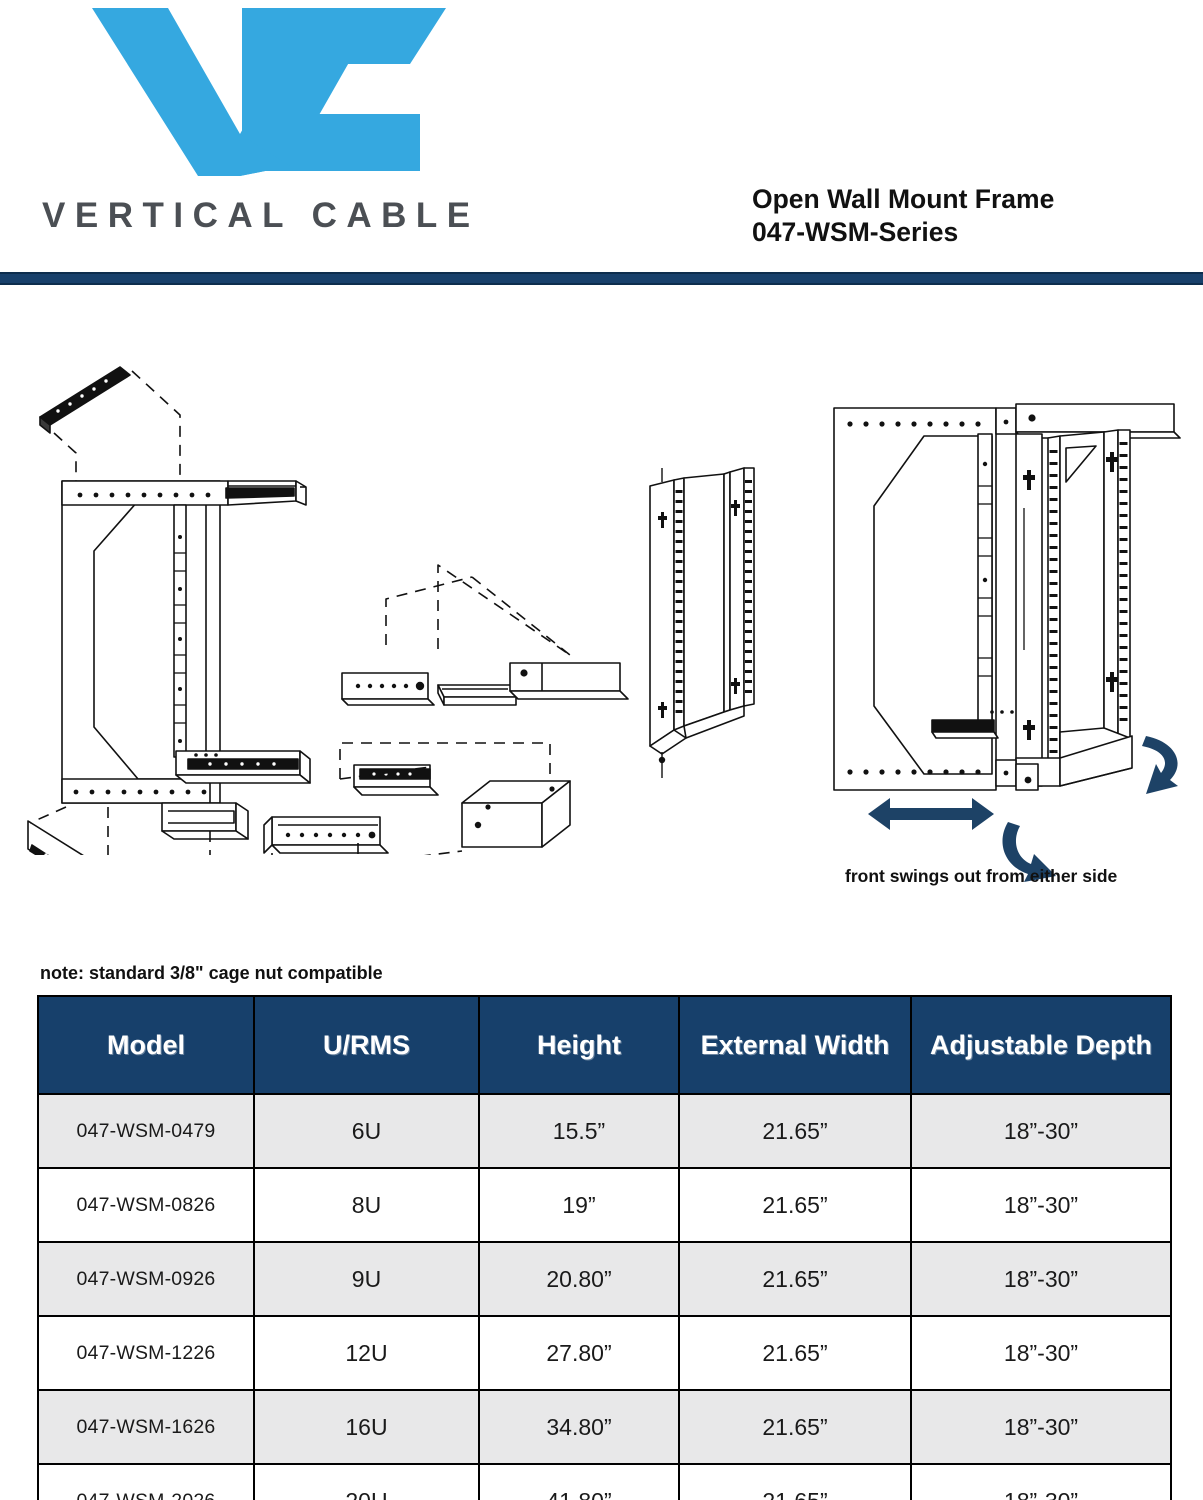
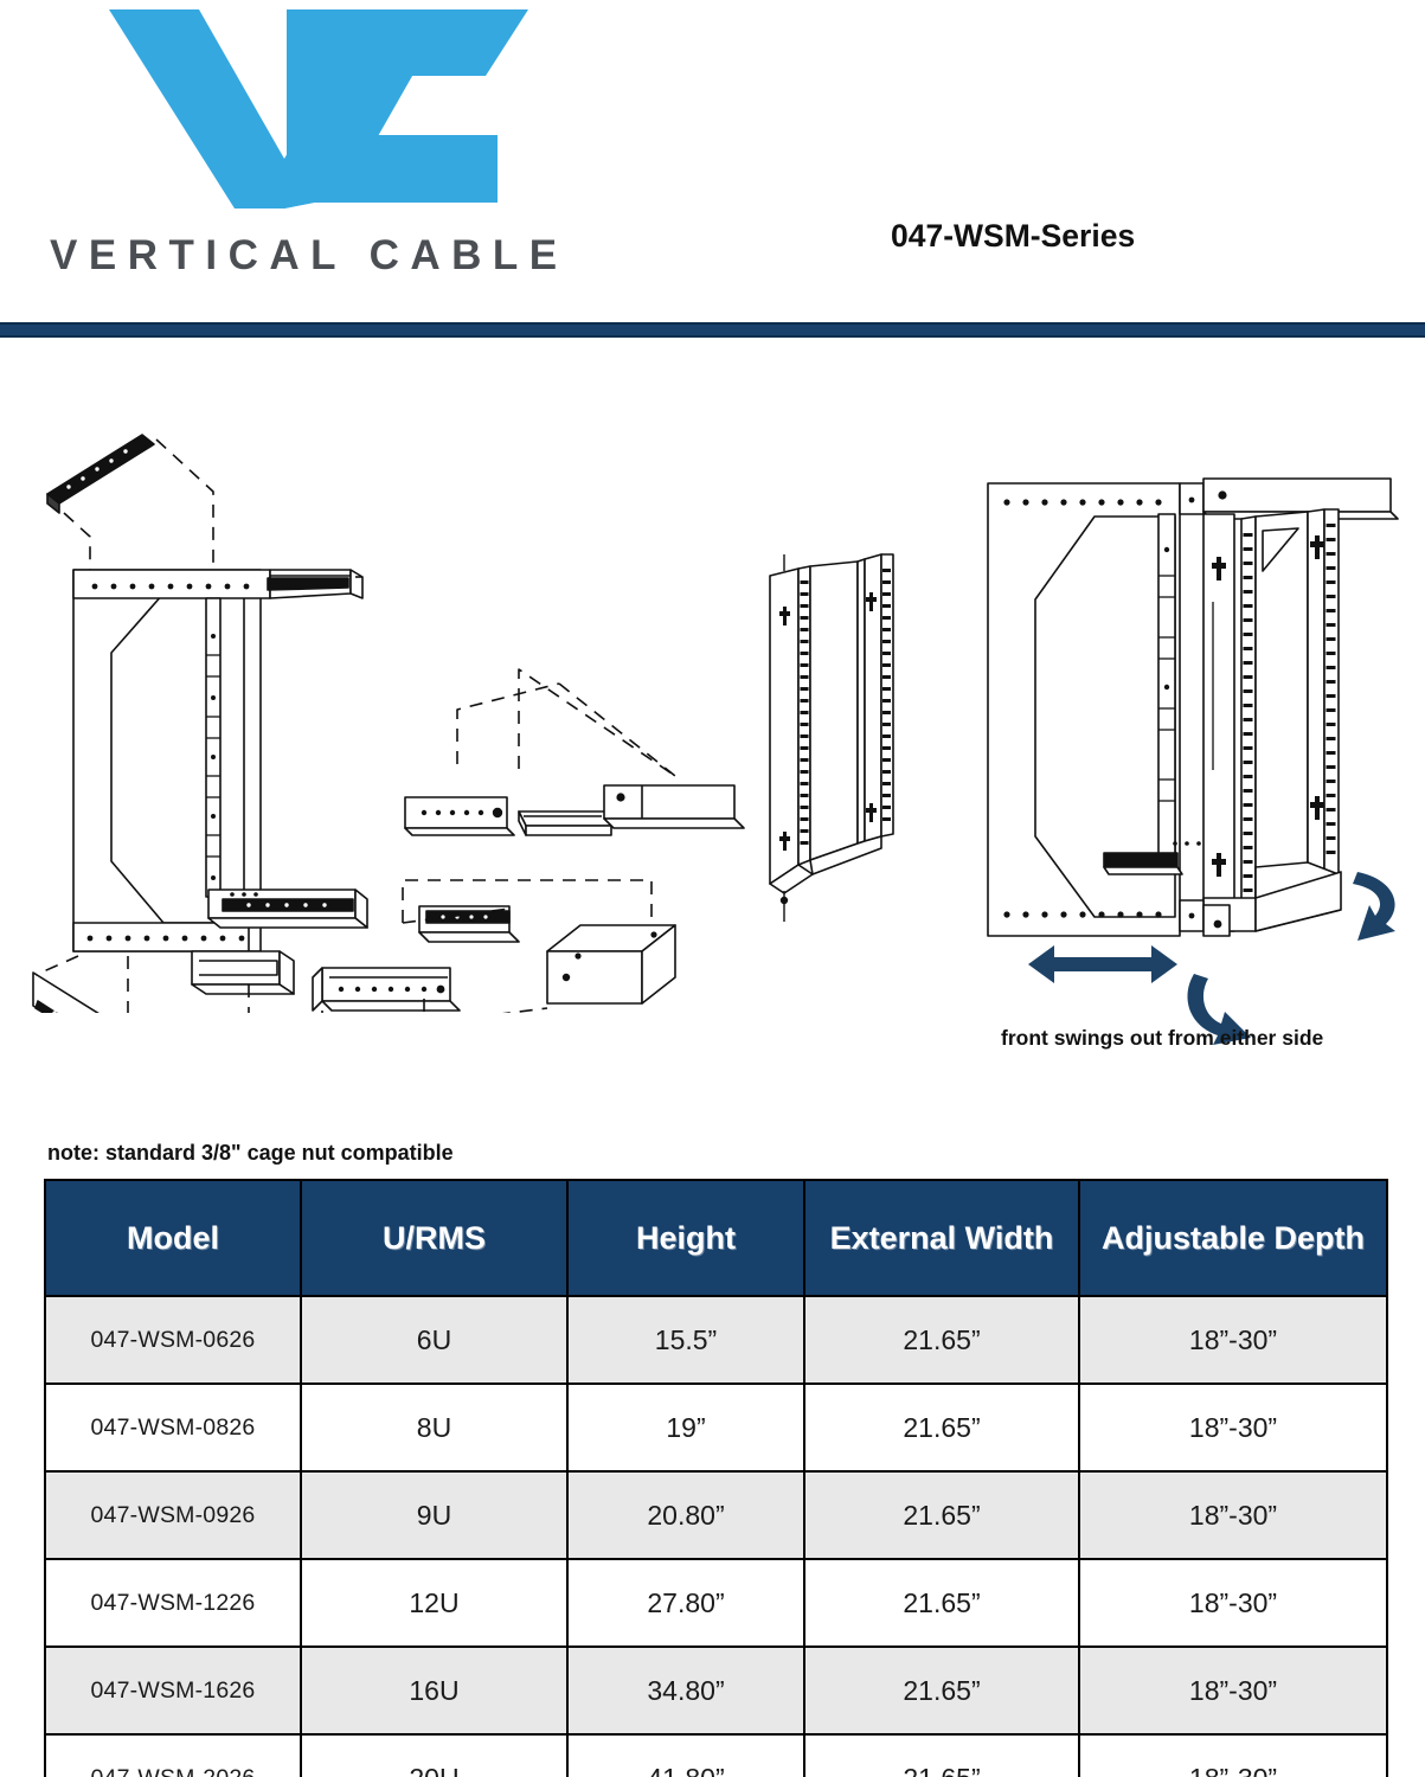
  VERTICAL CABLE
- Open Wall Mount Frame
  047-WSM-Series
  front swings out from either side
  note: standard 3/8" cage nut compatible
  Model	U/RMS	Height	External Width	Adjustable Depth
- 047-WSM-0479	6U	15.5”	21.65”	18”-30”
+ 047-WSM-0626	6U	15.5”	21.65”	18”-30”
  047-WSM-0826	8U	19”	21.65”	18”-30”
  047-WSM-0926	9U	20.80”	21.65”	18”-30”
  047-WSM-1226	12U	27.80”	21.65”	18”-30”
  047-WSM-1626	16U	34.80”	21.65”	18”-30”
